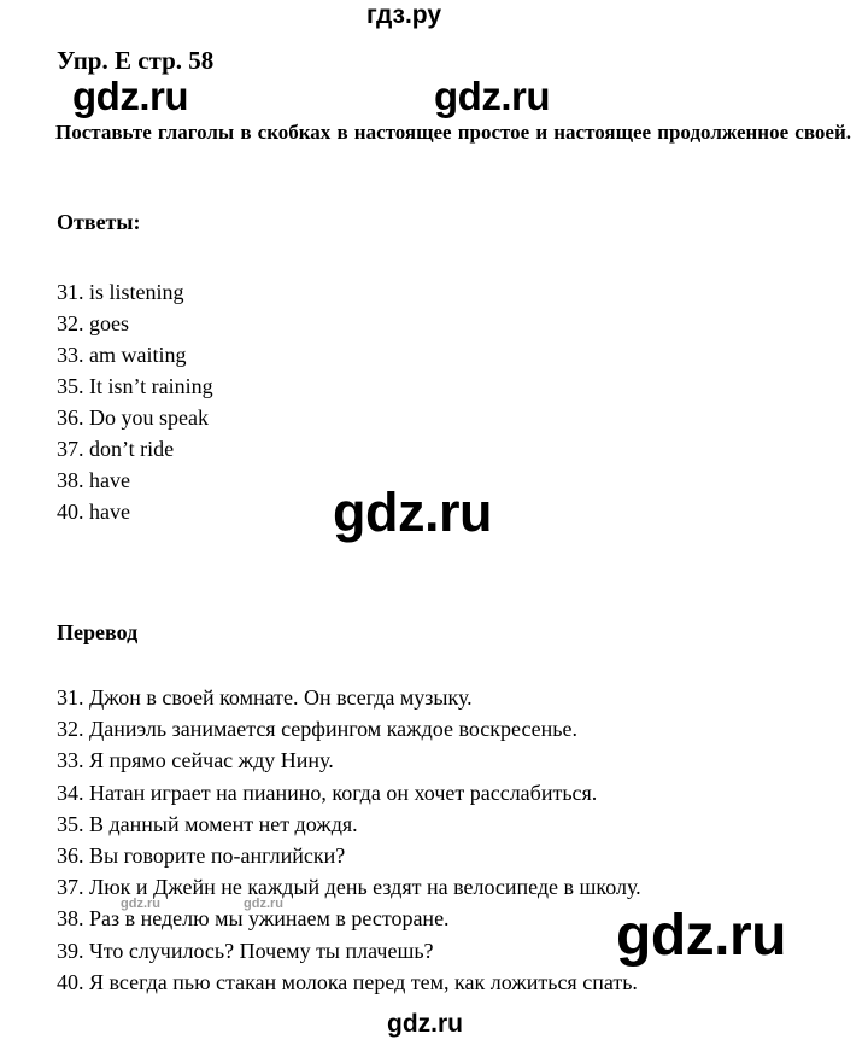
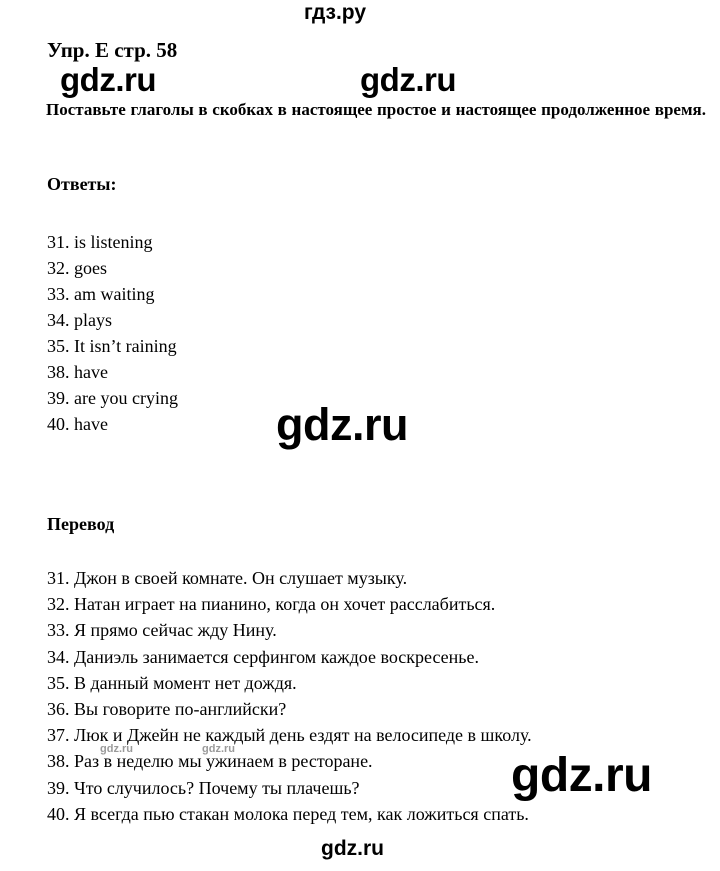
  гдз.ру
  gdz.ru
  gdz.ru
  gdz.ru
  gdz.ru
  gdz.ru
  gdz.ru
  gdz.ru
  Упр. E стр. 58
- Поставьте глаголы в скобках в настоящее простое и настоящее продолженное своей.
+ Поставьте глаголы в скобках в настоящее простое и настоящее продолженное время.
  Ответы:
  31. is listening
  32. goes
  33. am waiting
+ 34. plays
  35. It isn’t raining
- 36. Do you speak
- 37. don’t ride
  38. have
+ 39. are you crying
  40. have
  Перевод
- 31. Джон в своей комнате. Он всегда музыку.
+ 31. Джон в своей комнате. Он слушает музыку.
- 32. Даниэль занимается серфингом каждое воскресенье.
+ 32. Натан играет на пианино, когда он хочет расслабиться.
  33. Я прямо сейчас жду Нину.
- 34. Натан играет на пианино, когда он хочет расслабиться.
+ 34. Даниэль занимается серфингом каждое воскресенье.
  35. В данный момент нет дождя.
  36. Вы говорите по-английски?
  37. Люк и Джейн не каждый день ездят на велосипеде в школу.
  38. Раз в неделю мы ужинаем в ресторане.
  39. Что случилось? Почему ты плачешь?
  40. Я всегда пью стакан молока перед тем, как ложиться спать.
